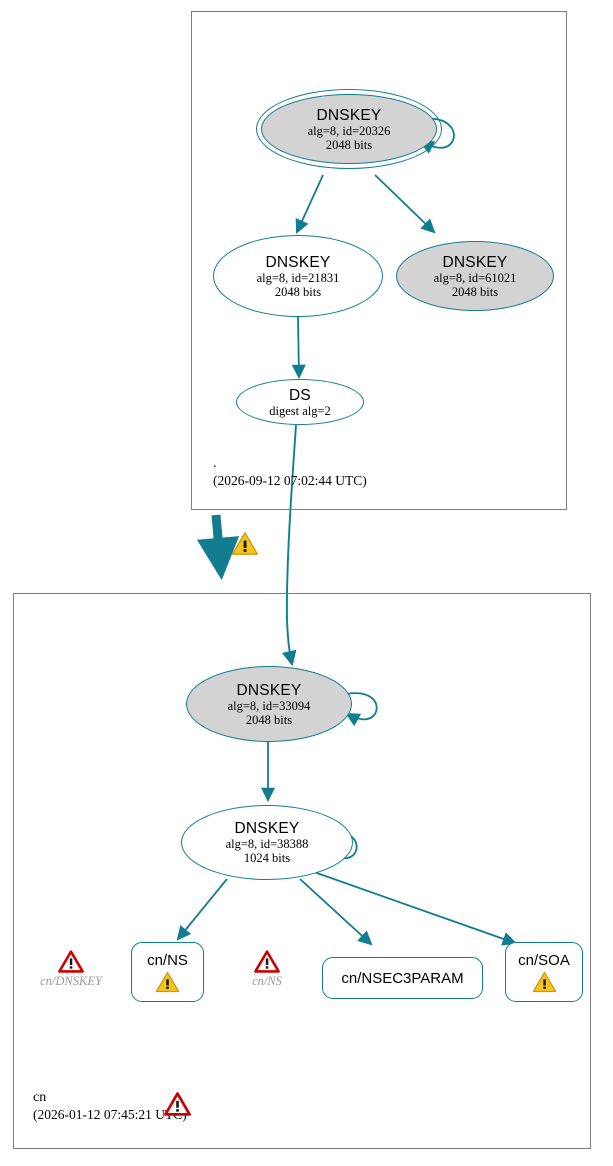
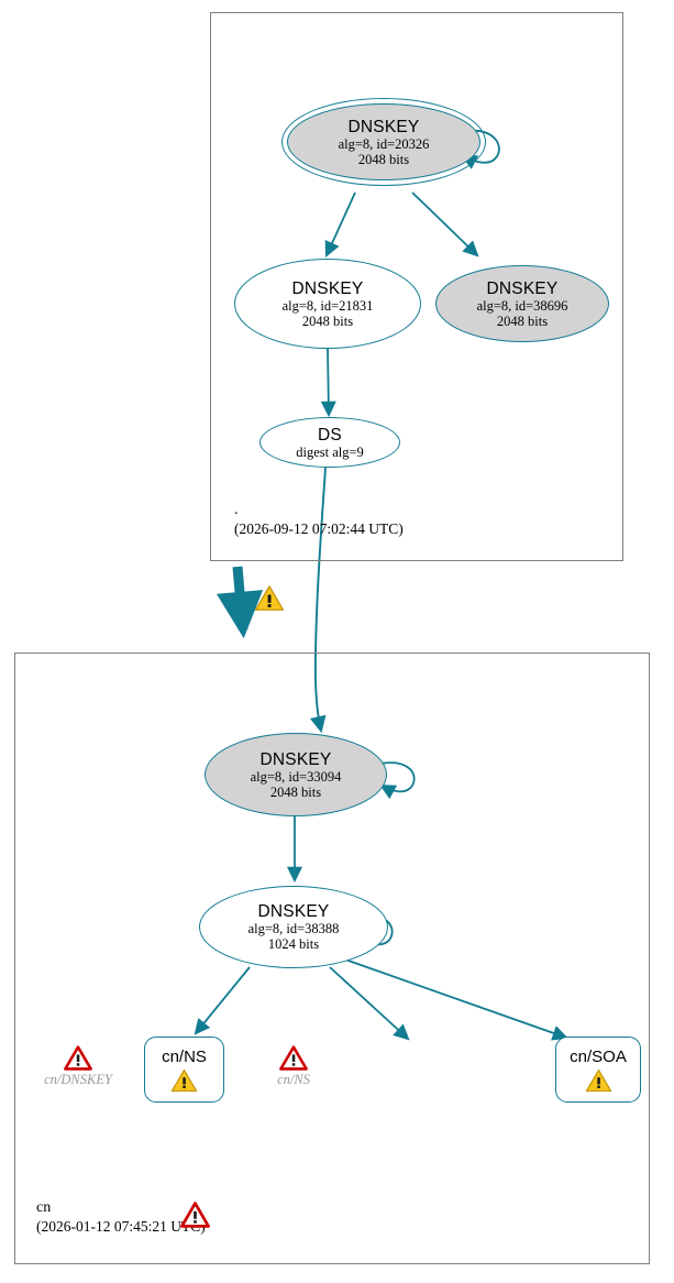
  DNSKEY
  alg=8, id=20326
  2048 bits
  DNSKEY
  alg=8, id=21831
  2048 bits
  DNSKEY
- alg=8, id=61021
+ alg=8, id=38696
  2048 bits
  DS
- digest alg=2
+ digest alg=9
  .
  (2026-09-12 07:02:44 UTC)
  DNSKEY
  alg=8, id=33094
  2048 bits
  DNSKEY
  alg=8, id=38388
  1024 bits
  cn/DNSKEY
  cn/NS
  cn/NS
- cn/NSEC3PARAM
  cn/SOA
  cn
  (2026-01-12 07:45:21 U
